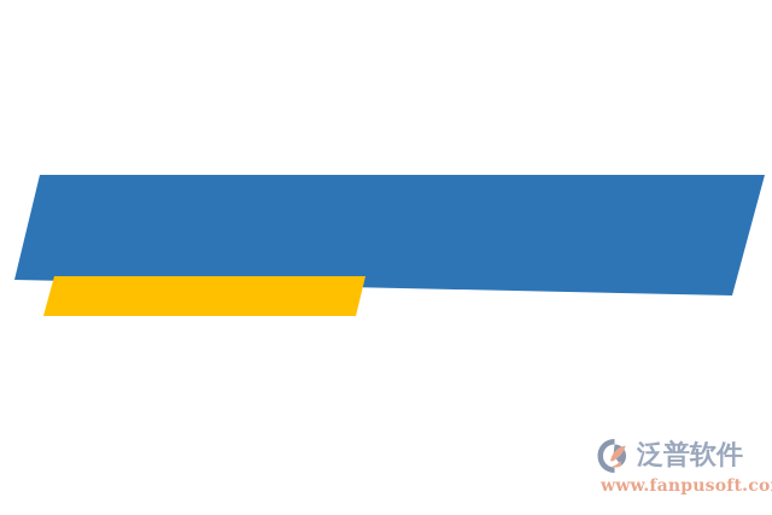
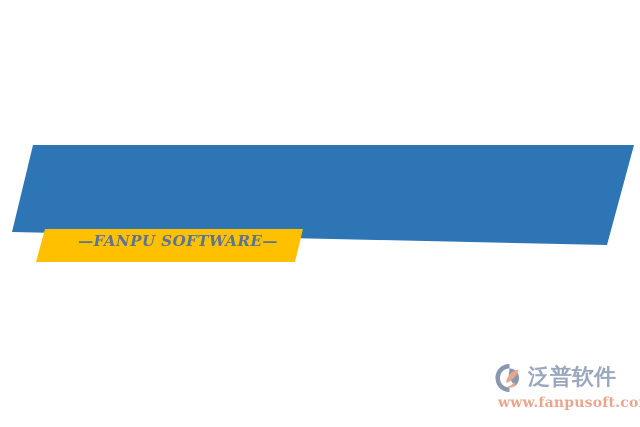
+ —FANPU SOFTWARE—
  泛普软件
  www.fanpusoft.co
